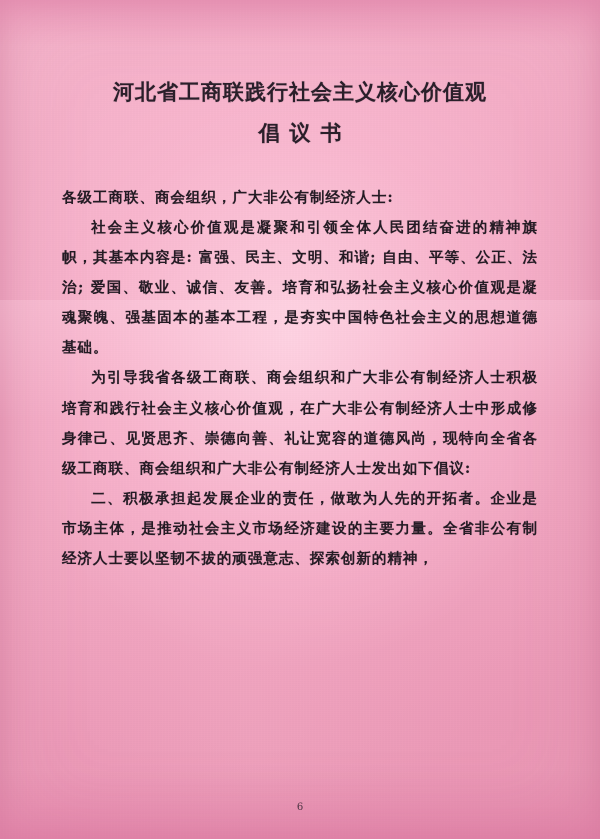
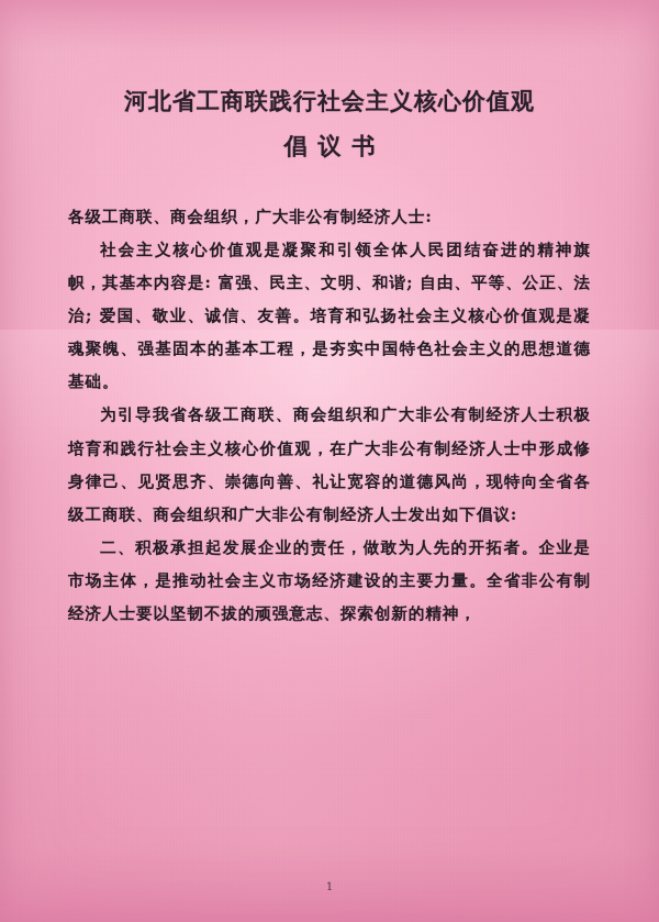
  河北省工商联践行社会主义核心价值观
  倡议书
  各级工商联、商会组织，广大非公有制经济人士:
  社会主义核心价值观是凝聚和引领全体人民团结奋进的精神旗帜，其基本内容是: 富强、民主、文明、和谐; 自由、平等、公正、法治; 爱国、敬业、诚信、友善。培育和弘扬社会主义核心价值观是凝魂聚魄、强基固本的基本工程，是夯实中国特色社会主义的思想道德基础。
  为引导我省各级工商联、商会组织和广大非公有制经济人士积极培育和践行社会主义核心价值观，在广大非公有制经济人士中形成修身律己、见贤思齐、崇德向善、礼让宽容的道德风尚，现特向全省各级工商联、商会组织和广大非公有制经济人士发出如下倡议:
  二、积极承担起发展企业的责任，做敢为人先的开拓者。企业是市场主体，是推动社会主义市场经济建设的主要力量。全省非公有制经济人士要以坚韧不拔的顽强意志、探索创新的精神，
- 6
+ 1
